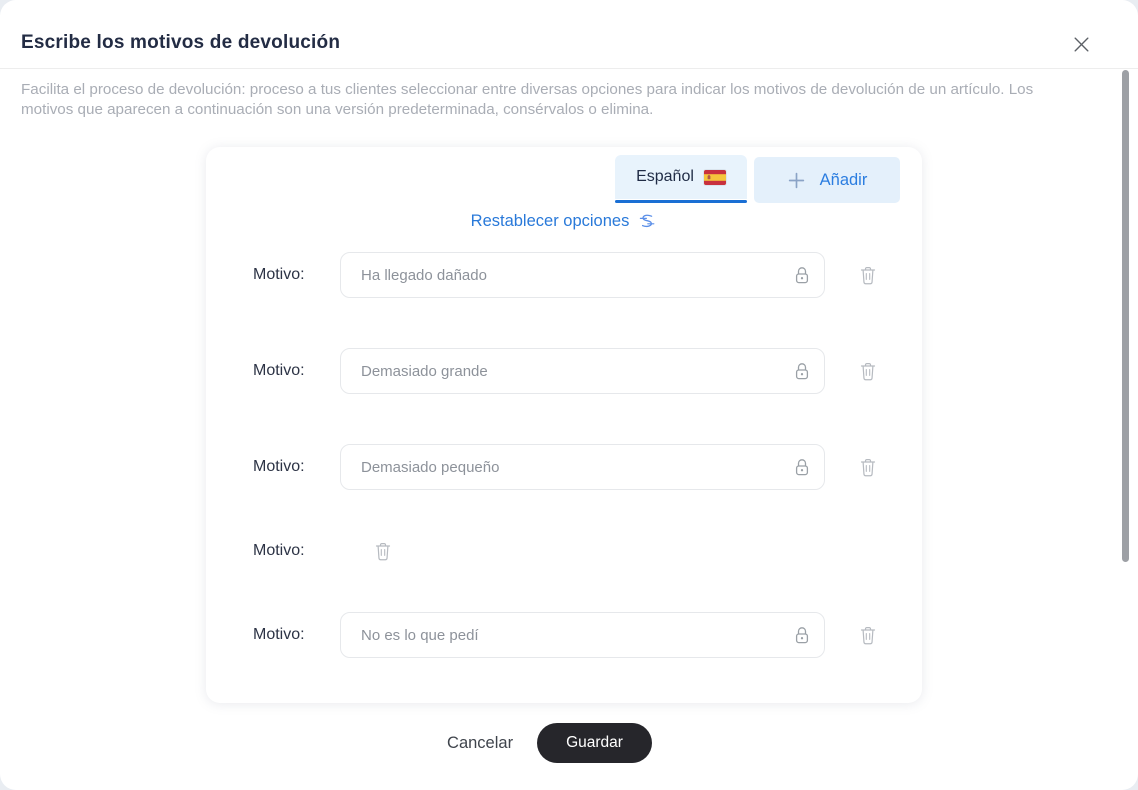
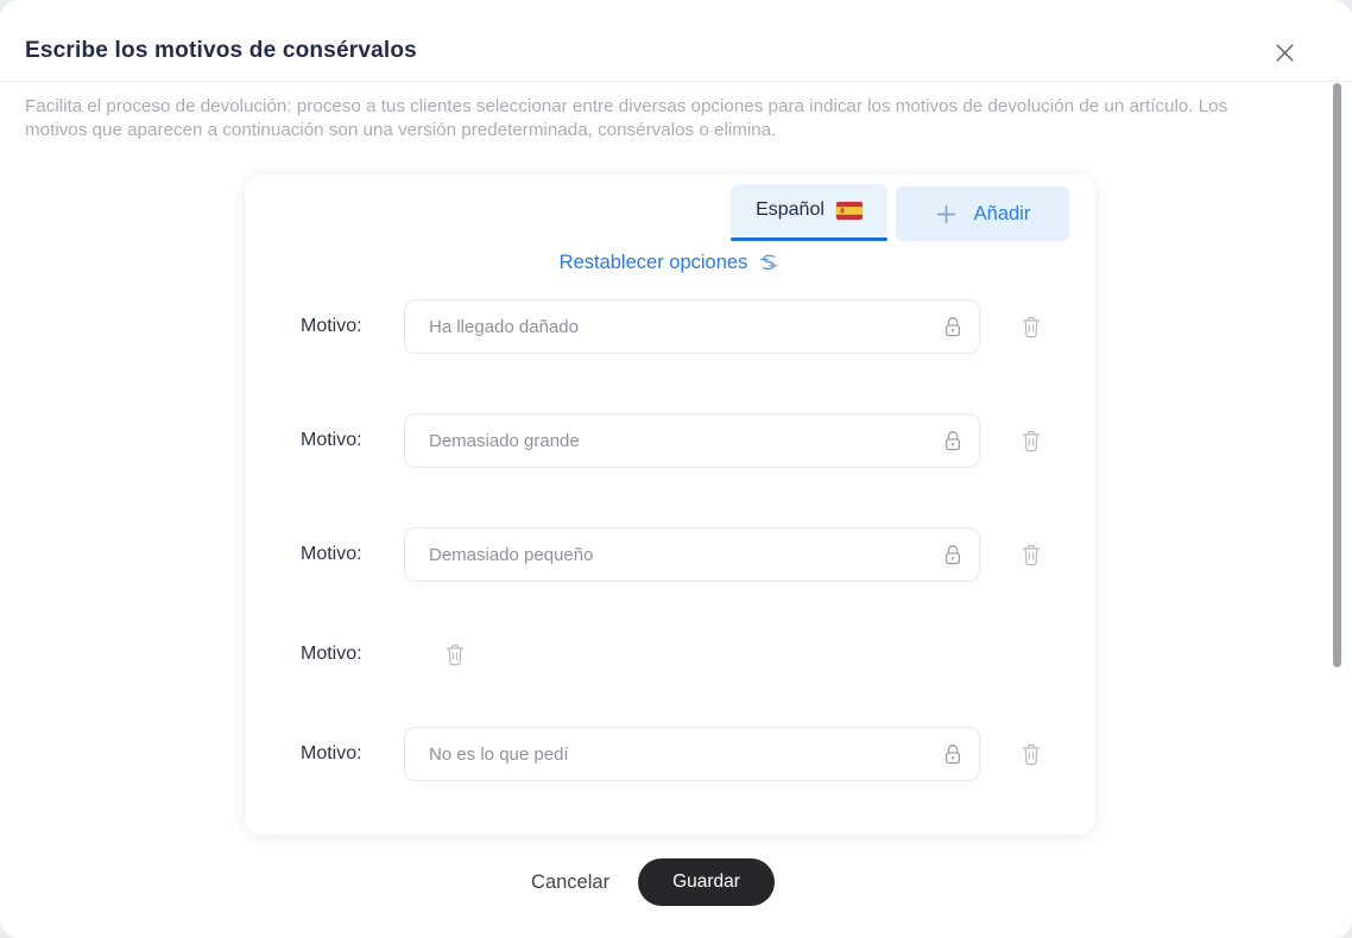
- Escribe los motivos de devolución
+ Escribe los motivos de consérvalos
  Facilita el proceso de devolución: proceso a tus clientes seleccionar entre diversas opciones para indicar los motivos de devolución de un artículo. Los motivos que aparecen a continuación son una versión predeterminada, consérvalos o elimina.
  Español
  Añadir
  Restablecer opciones
  Motivo:
  Ha llegado dañado
  Motivo:
  Demasiado grande
  Motivo:
  Demasiado pequeño
  Motivo:
  Motivo:
  No es lo que pedí
  Cancelar
  Guardar
